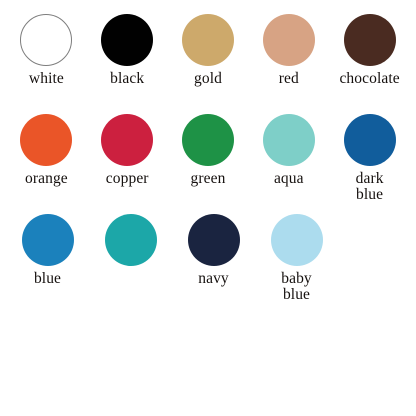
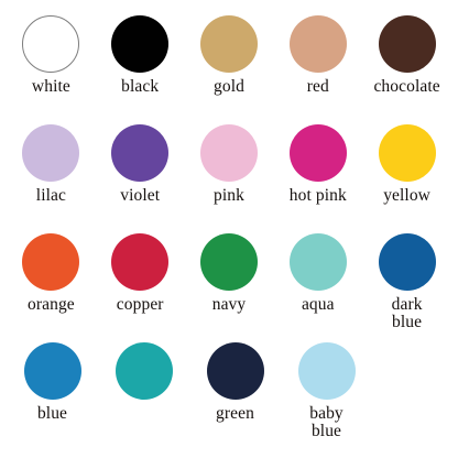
  white
  black
  gold
  red
  chocolate
+ lilac
+ violet
+ pink
+ hot pink
+ yellow
  orange
  copper
- green
+ navy
  aqua
  dark
  blue
  blue
- navy
+ green
  baby
  blue
